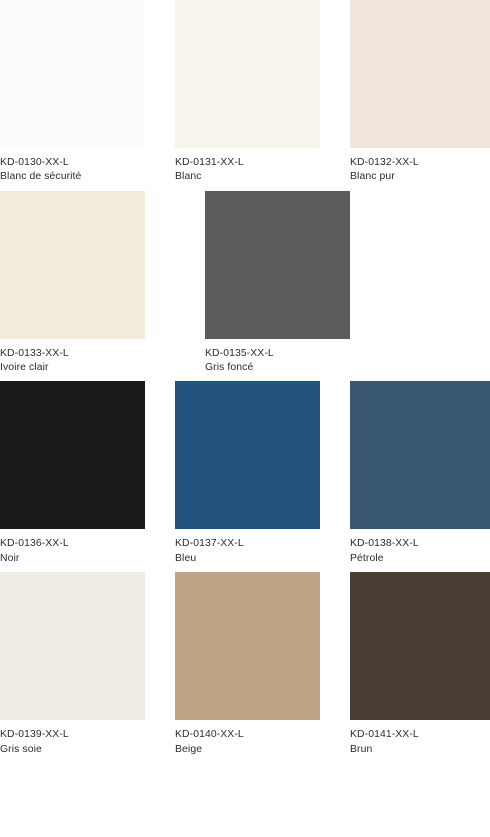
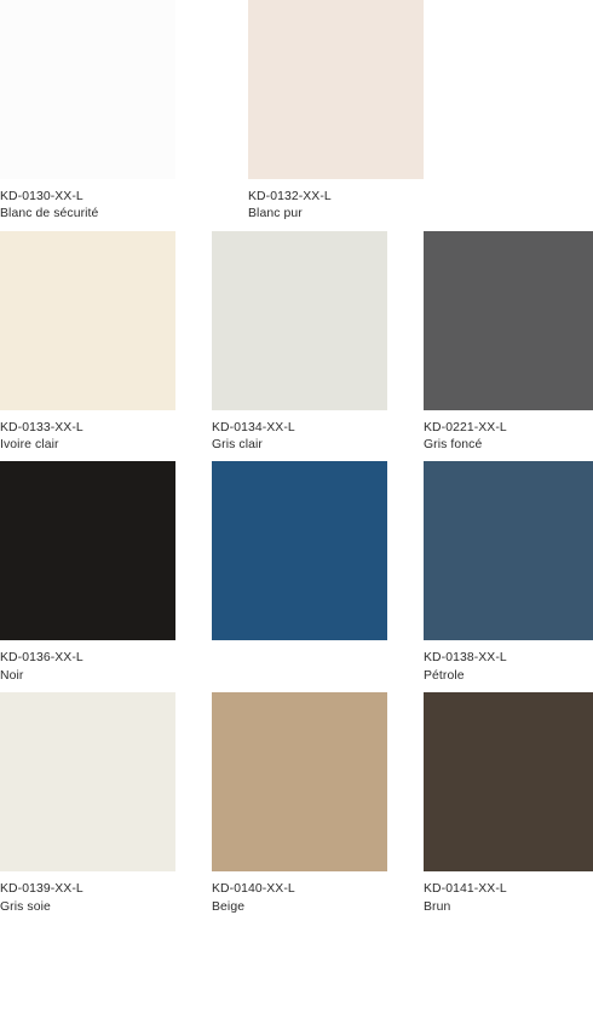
  KD-0130-XX-L
  Blanc de sécurité
- KD-0131-XX-L
- Blanc
  KD-0132-XX-L
  Blanc pur
  KD-0133-XX-L
  Ivoire clair
+ KD-0134-XX-L
+ Gris clair
- KD-0135-XX-L
+ KD-0221-XX-L
  Gris foncé
  KD-0136-XX-L
  Noir
- KD-0137-XX-L
- Bleu
  KD-0138-XX-L
  Pétrole
  KD-0139-XX-L
  Gris soie
  KD-0140-XX-L
  Beige
  KD-0141-XX-L
  Brun
